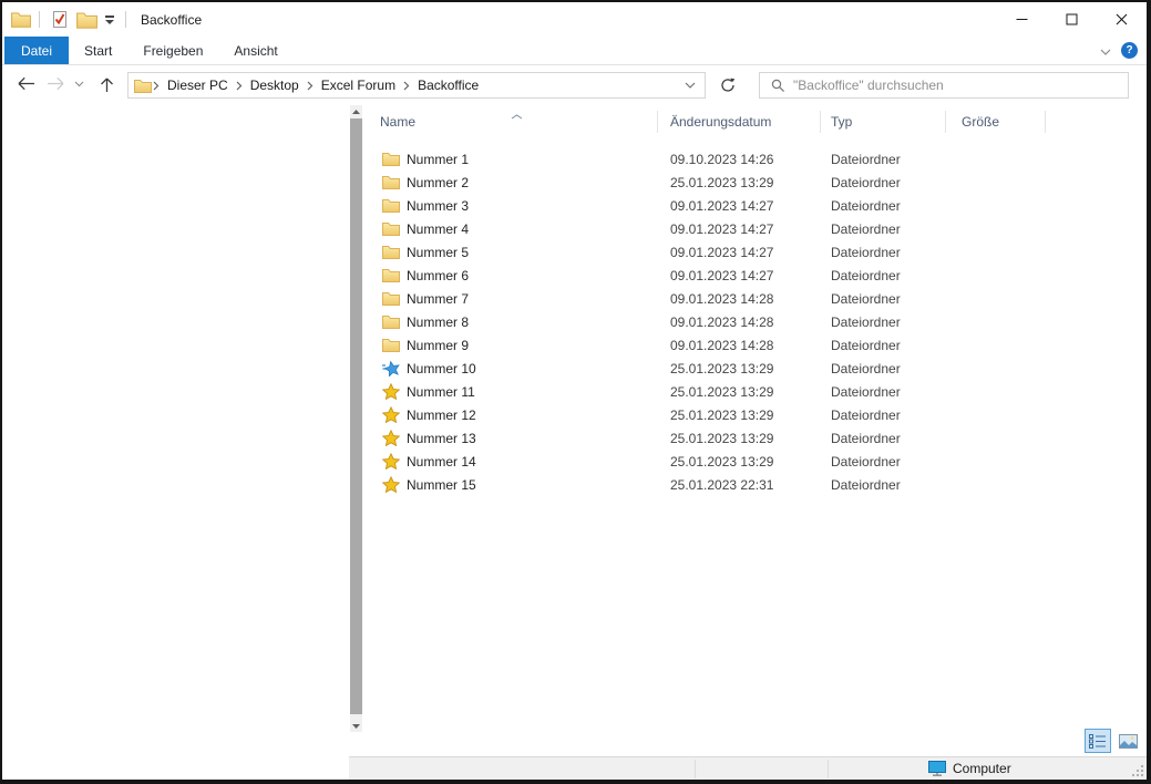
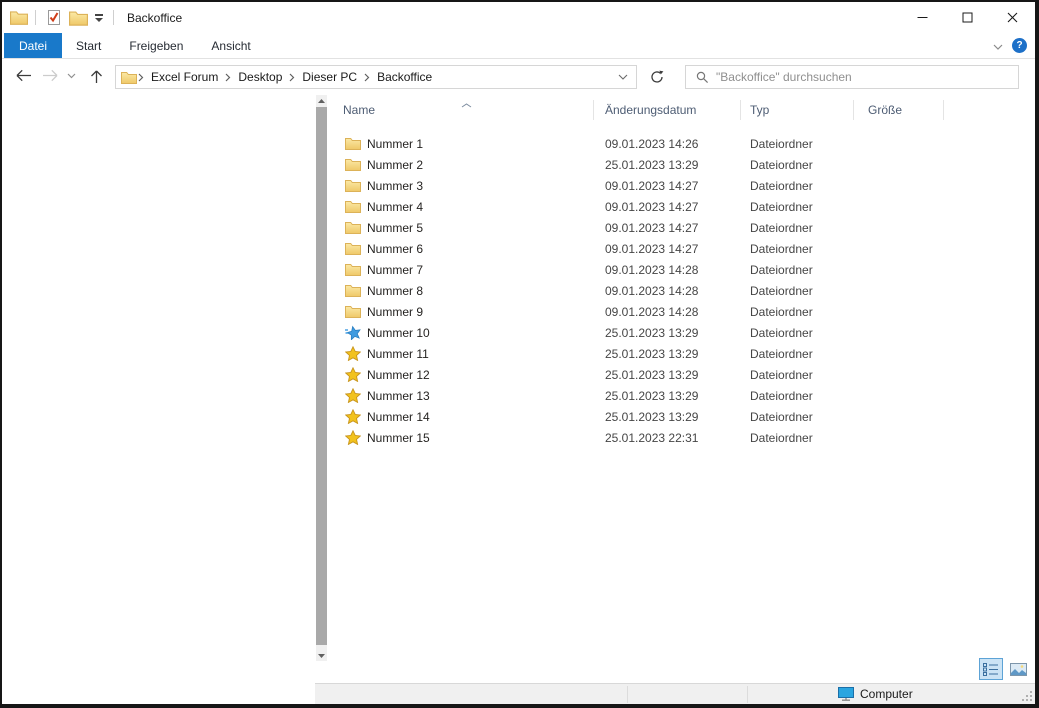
  Backoffice
  Datei
  Start
  Freigeben
  Ansicht
  ?
- Dieser PC
+ Excel Forum
  Desktop
- Excel Forum
+ Dieser PC
  Backoffice
  "Backoffice" durchsuchen
  Name
  Änderungsdatum
  Typ
  Größe
  Nummer 1
- 09.10.2023 14:26
+ 09.01.2023 14:26
  Dateiordner
  Nummer 2
  25.01.2023 13:29
  Dateiordner
  Nummer 3
  09.01.2023 14:27
  Dateiordner
  Nummer 4
  09.01.2023 14:27
  Dateiordner
  Nummer 5
  09.01.2023 14:27
  Dateiordner
  Nummer 6
  09.01.2023 14:27
  Dateiordner
  Nummer 7
  09.01.2023 14:28
  Dateiordner
  Nummer 8
  09.01.2023 14:28
  Dateiordner
  Nummer 9
  09.01.2023 14:28
  Dateiordner
  Nummer 10
  25.01.2023 13:29
  Dateiordner
  Nummer 11
  25.01.2023 13:29
  Dateiordner
  Nummer 12
  25.01.2023 13:29
  Dateiordner
  Nummer 13
  25.01.2023 13:29
  Dateiordner
  Nummer 14
  25.01.2023 13:29
  Dateiordner
  Nummer 15
  25.01.2023 22:31
  Dateiordner
  Computer
